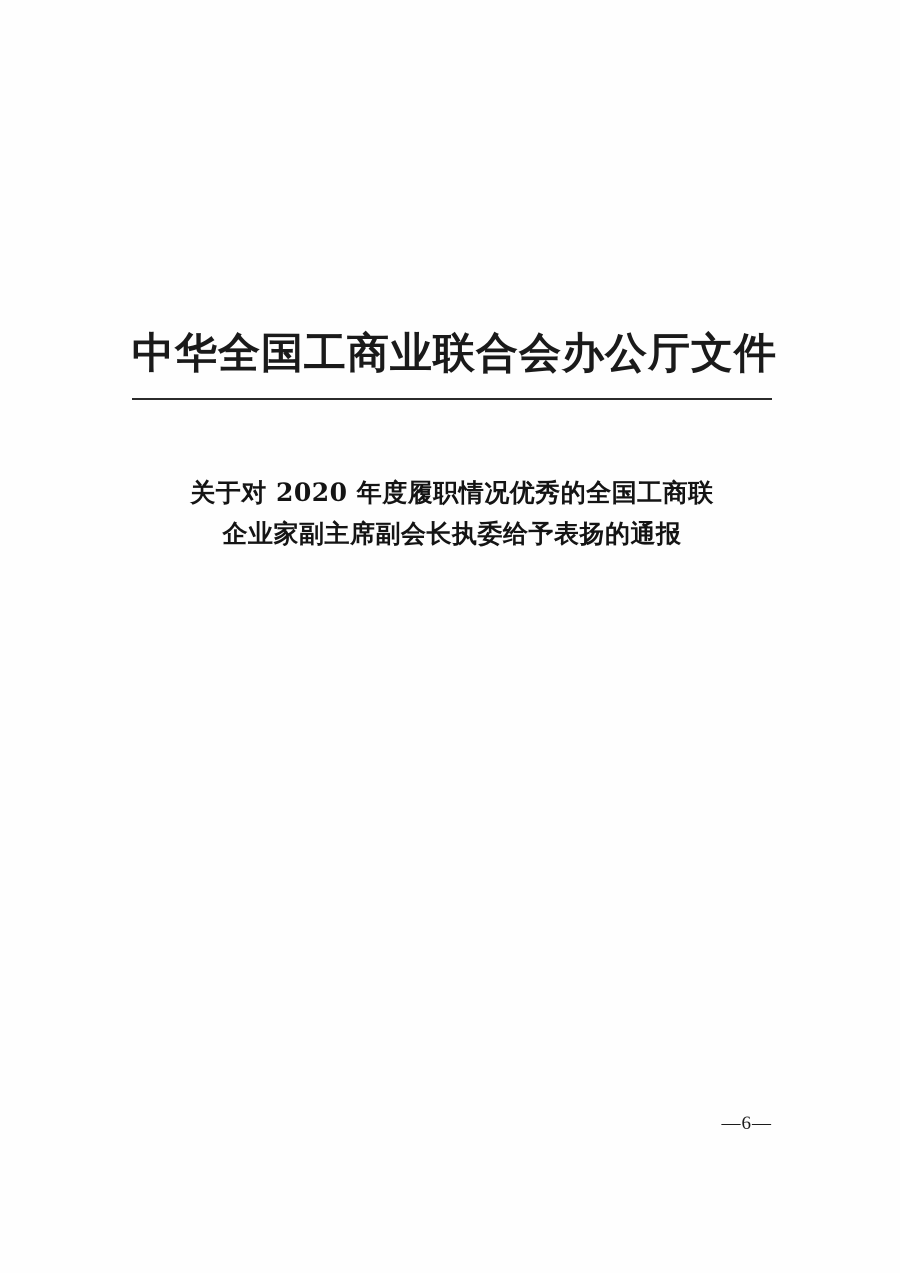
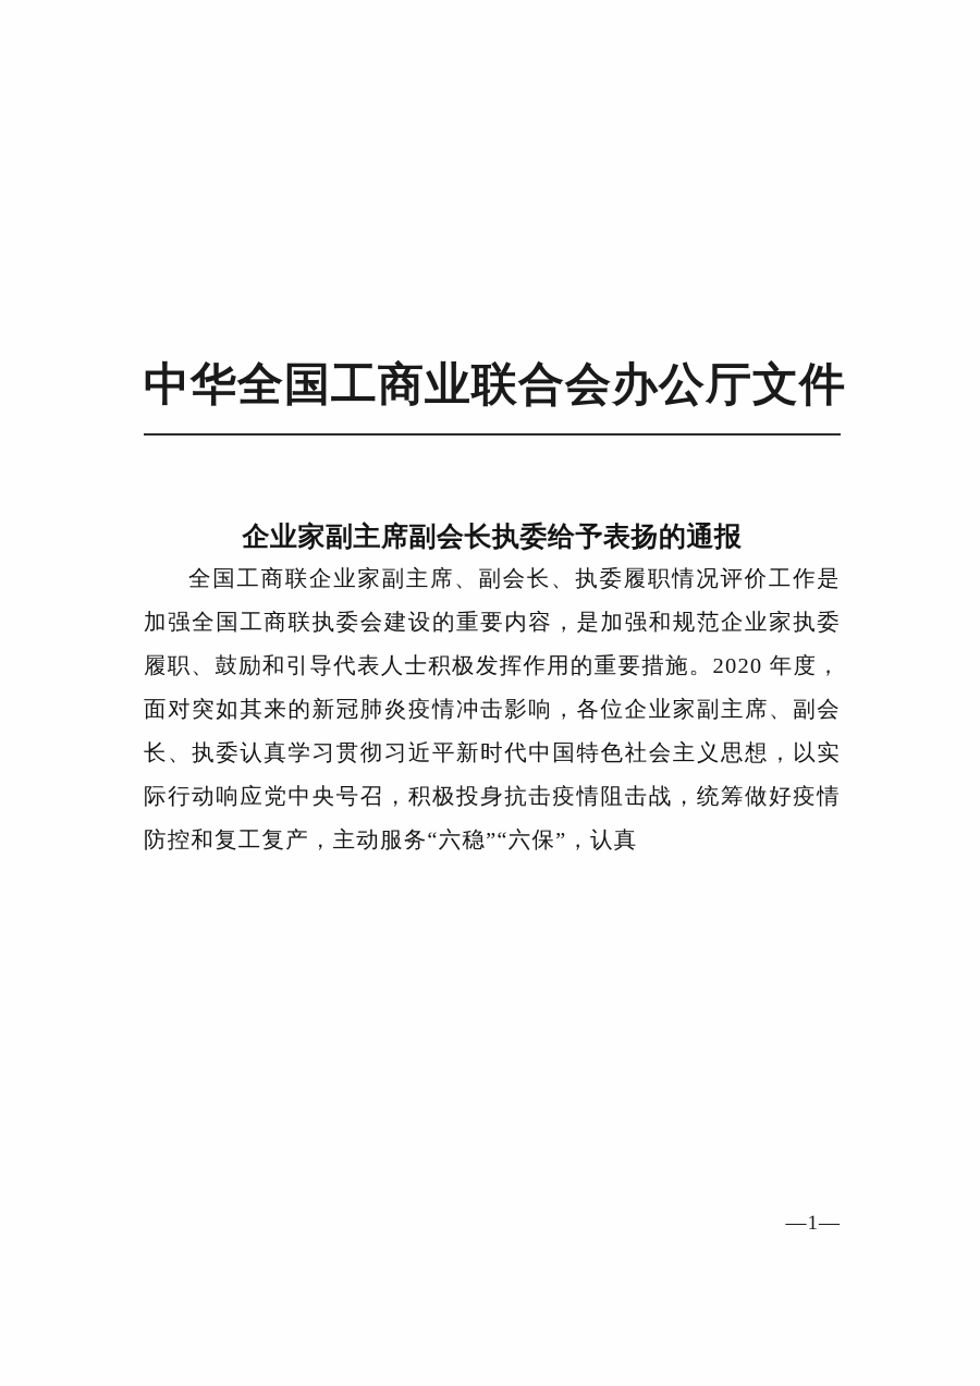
  中华全国工商业联合会办公厅文件
- 关于对 2020 年度履职情况优秀的全国工商联
  企业家副主席副会长执委给予表扬的通报
+ 全国工商联企业家副主席、副会长、执委履职情况评价工作是加强全国工商联执委会建设的重要内容，是加强和规范企业家执委履职、鼓励和引导代表人士积极发挥作用的重要措施。2020 年度，面对突如其来的新冠肺炎疫情冲击影响，各位企业家副主席、副会长、执委认真学习贯彻习近平新时代中国特色社会主义思想，以实际行动响应党中央号召，积极投身抗击疫情阻击战，统筹做好疫情防控和复工复产，主动服务“六稳”“六保”，认真
- —6—
+ —1—
